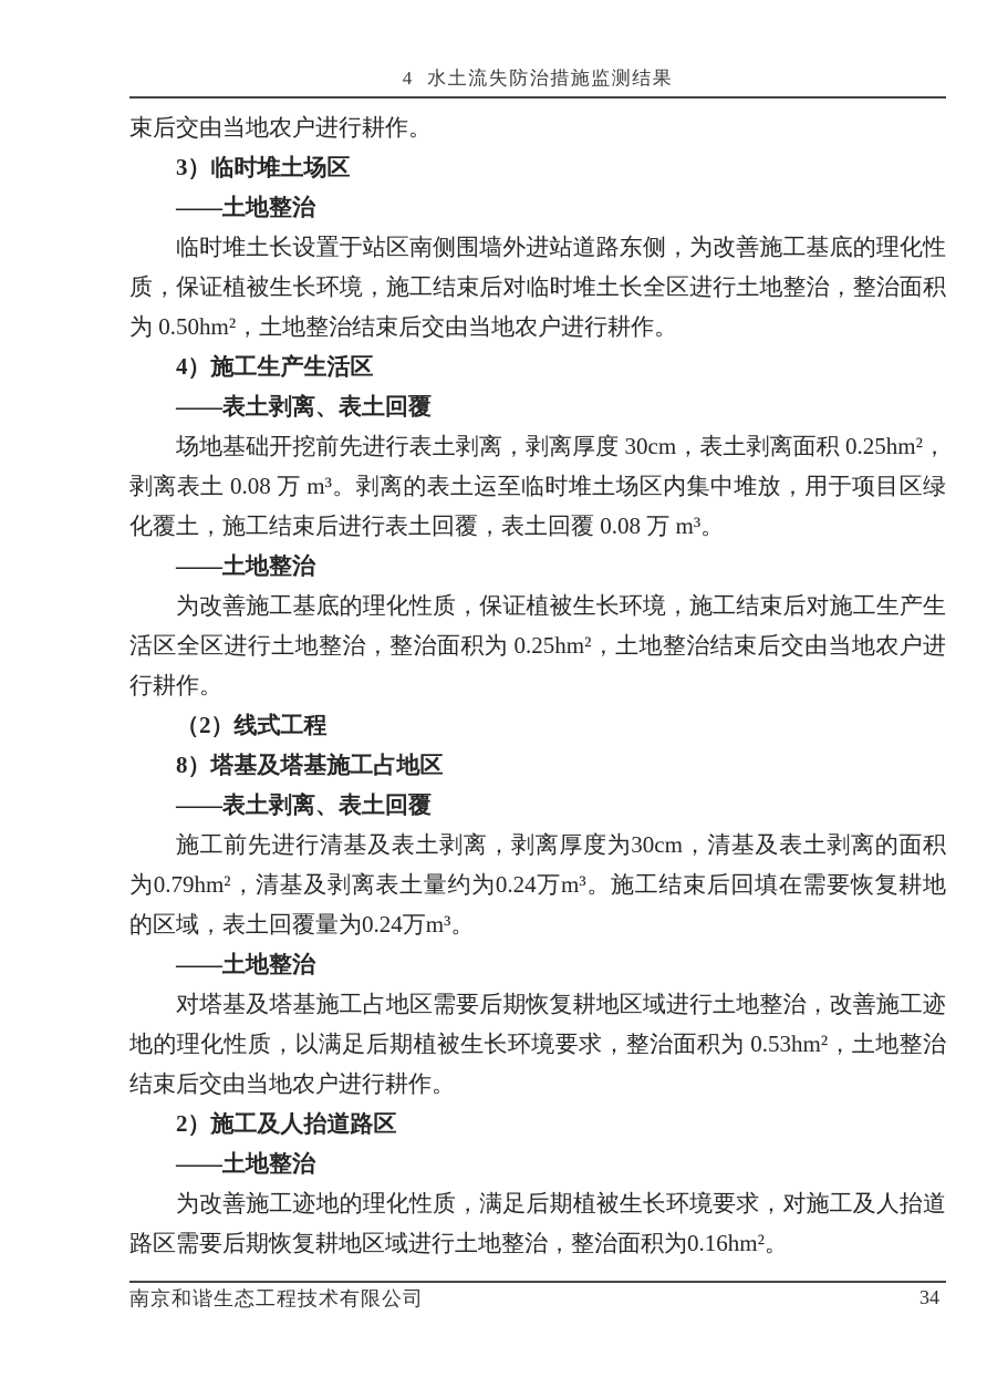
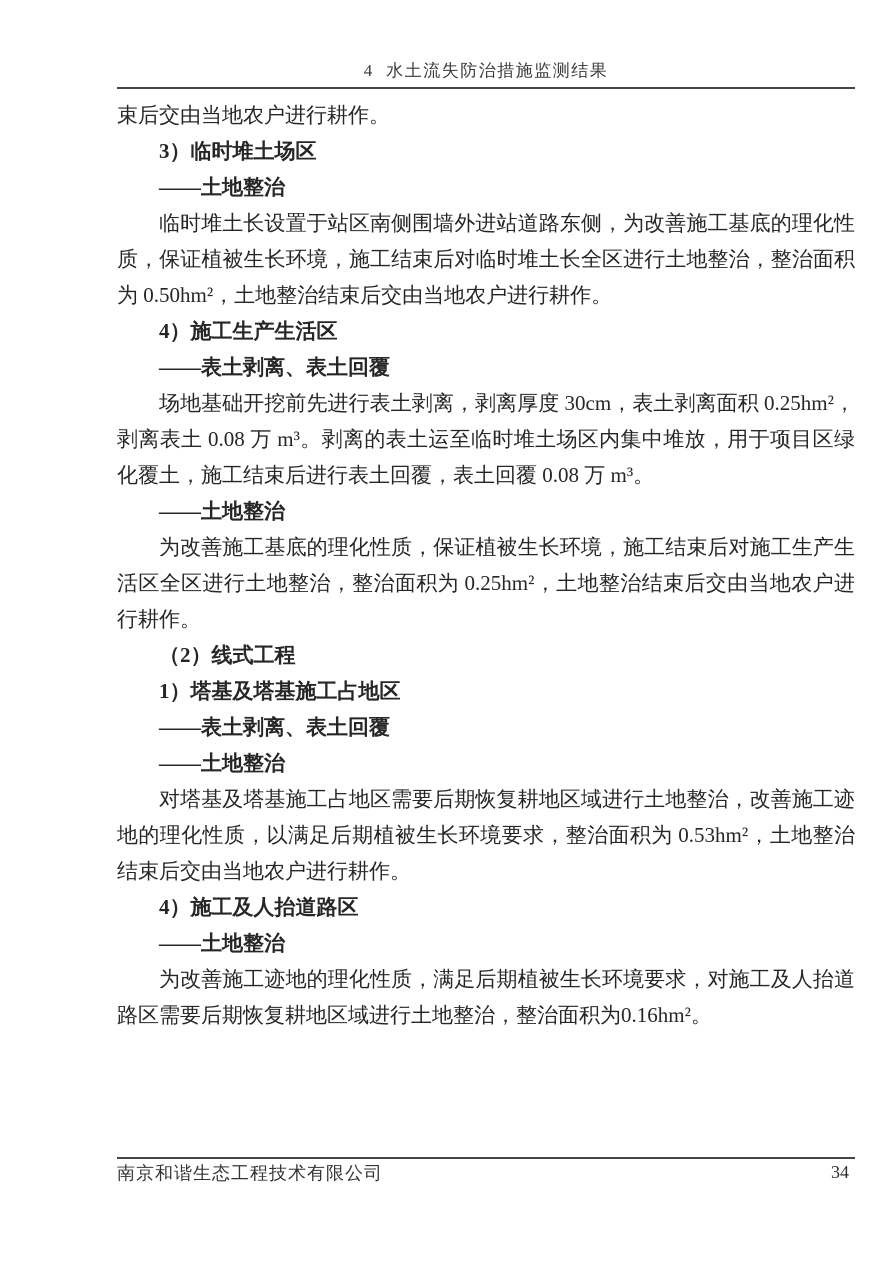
  4 水土流失防治措施监测结果
  束后交由当地农户进行耕作。
  3）临时堆土场区
  ——土地整治
  临时堆土长设置于站区南侧围墙外进站道路东侧，为改善施工基底的理化性质，保证植被生长环境，施工结束后对临时堆土长全区进行土地整治，整治面积为 0.50hm²，土地整治结束后交由当地农户进行耕作。
  4）施工生产生活区
  ——表土剥离、表土回覆
  场地基础开挖前先进行表土剥离，剥离厚度 30cm，表土剥离面积 0.25hm²，剥离表土 0.08 万 m³。剥离的表土运至临时堆土场区内集中堆放，用于项目区绿化覆土，施工结束后进行表土回覆，表土回覆 0.08 万 m³。
  ——土地整治
  为改善施工基底的理化性质，保证植被生长环境，施工结束后对施工生产生活区全区进行土地整治，整治面积为 0.25hm²，土地整治结束后交由当地农户进行耕作。
  （2）线式工程
- 8）塔基及塔基施工占地区
+ 1）塔基及塔基施工占地区
  ——表土剥离、表土回覆
- 施工前先进行清基及表土剥离，剥离厚度为30cm，清基及表土剥离的面积为0.79hm²，清基及剥离表土量约为0.24万m³。施工结束后回填在需要恢复耕地的区域，表土回覆量为0.24万m³。
  ——土地整治
  对塔基及塔基施工占地区需要后期恢复耕地区域进行土地整治，改善施工迹地的理化性质，以满足后期植被生长环境要求，整治面积为 0.53hm²，土地整治结束后交由当地农户进行耕作。
- 2）施工及人抬道路区
+ 4）施工及人抬道路区
  ——土地整治
  为改善施工迹地的理化性质，满足后期植被生长环境要求，对施工及人抬道路区需要后期恢复耕地区域进行土地整治，整治面积为0.16hm²。
  南京和谐生态工程技术有限公司
  34
